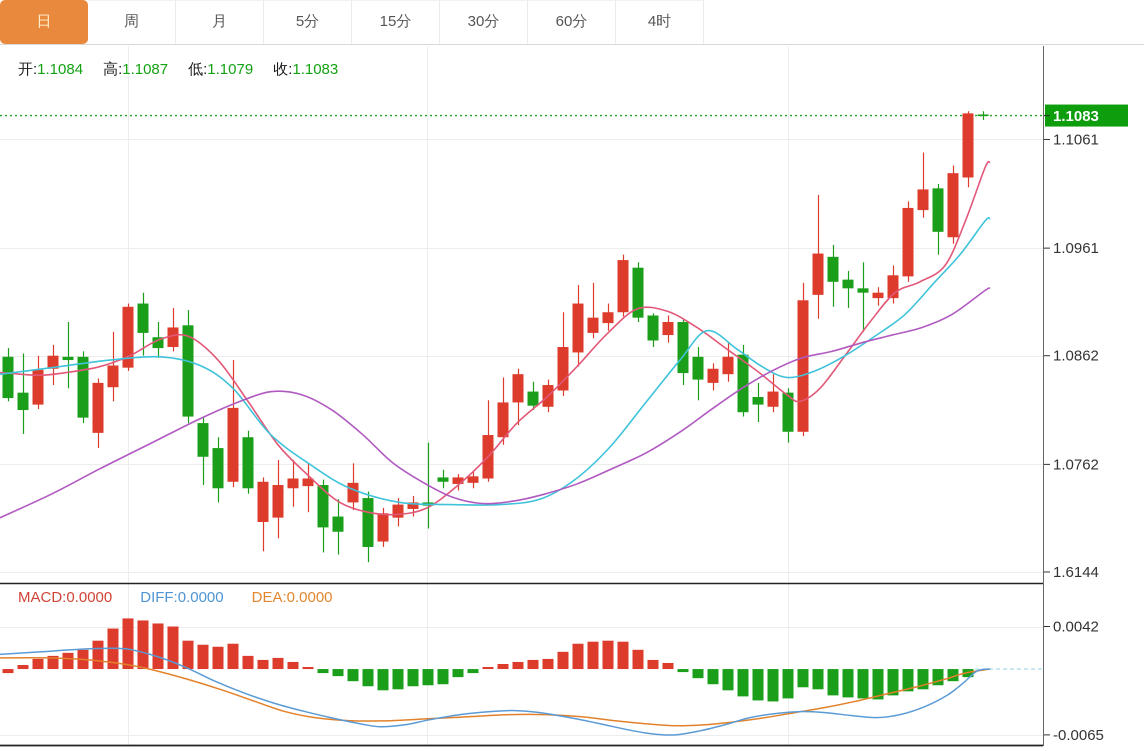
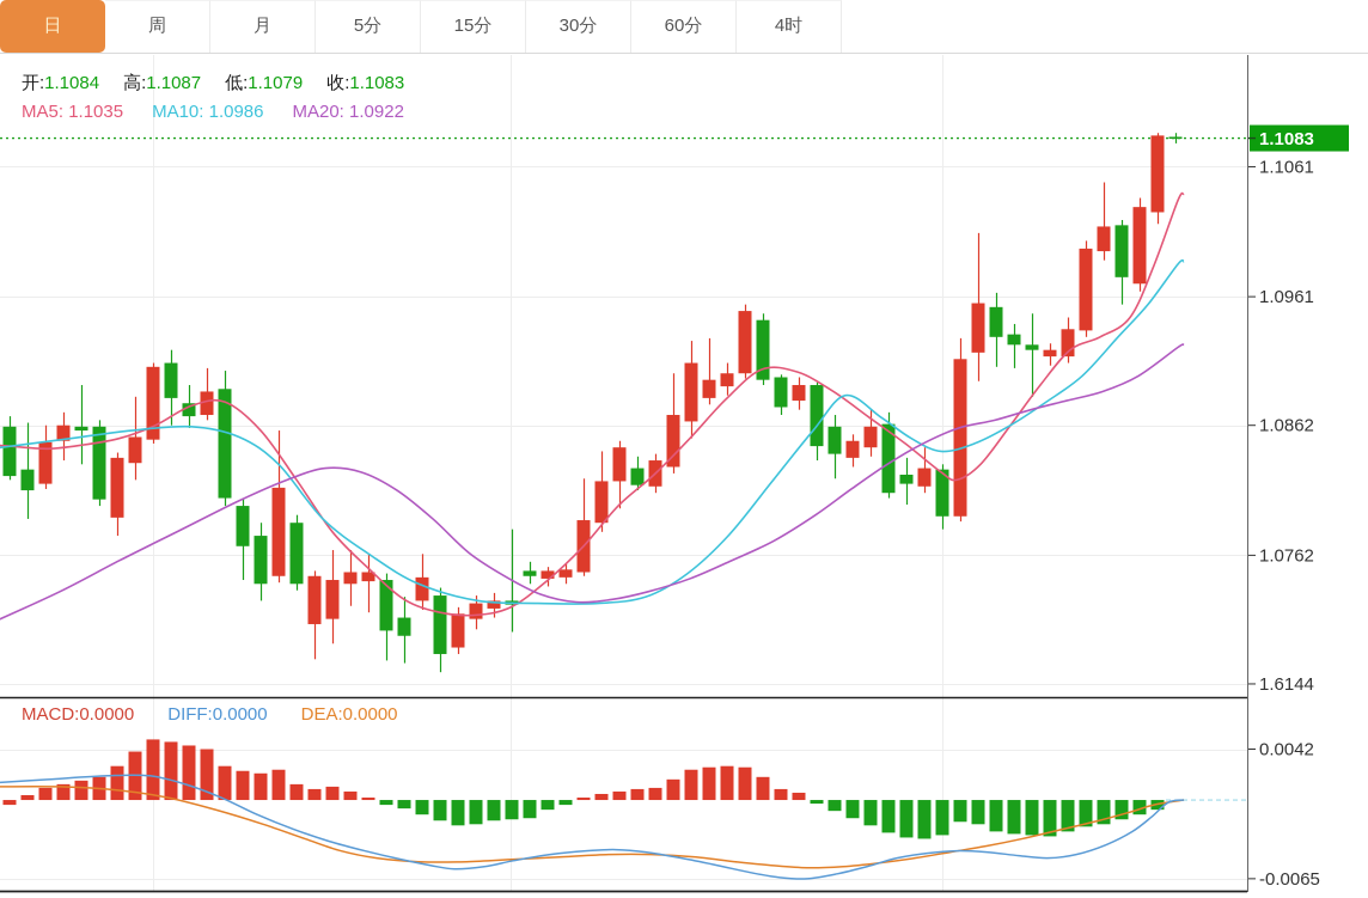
  1.1061
  1.0961
  1.0862
  1.0762
  1.6144
  0.0042
  -0.0065
  1.1083
  日
  周
  月
  5分
  15分
  30分
  60分
  4时
  开:1.1084
  高:1.1087
  低:1.1079
  收:1.1083
+ MA5: 1.1035
+ MA10: 1.0986
+ MA20: 1.0922
  MACD:0.0000
  DIFF:0.0000
  DEA:0.0000
